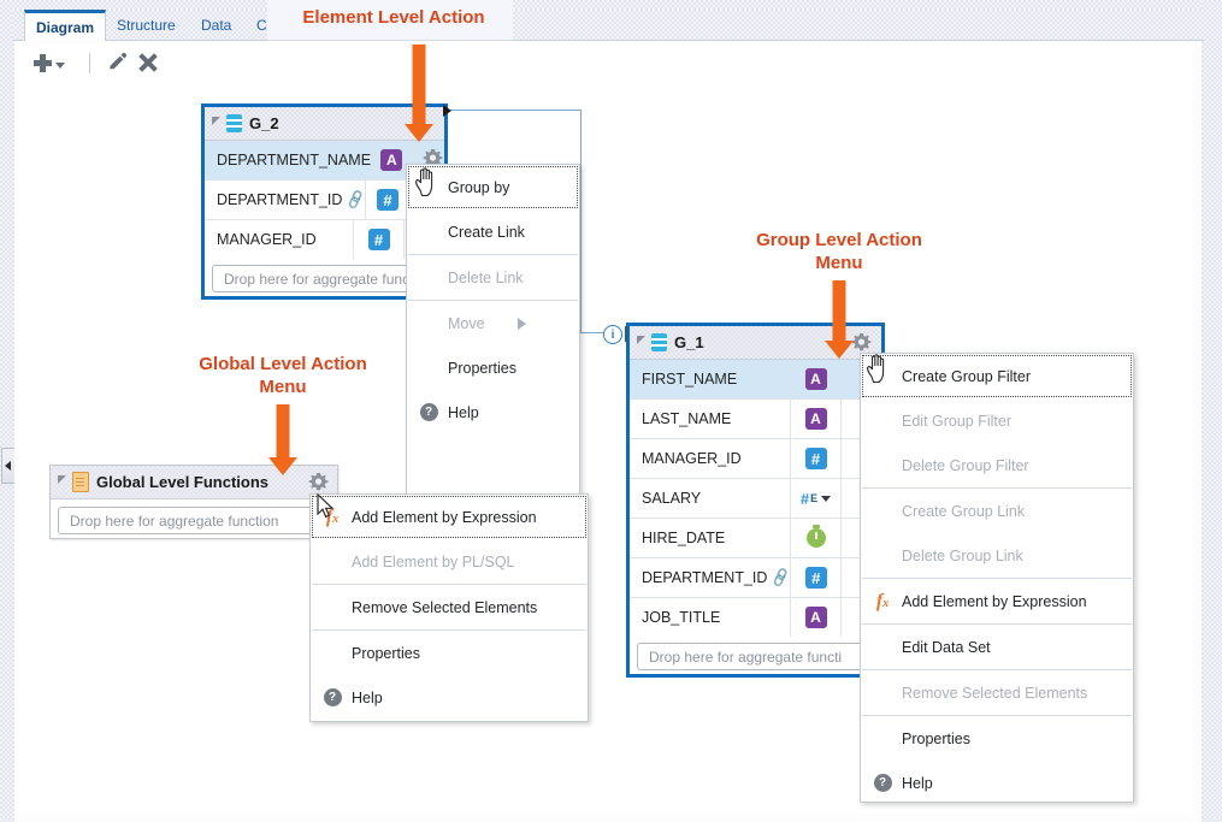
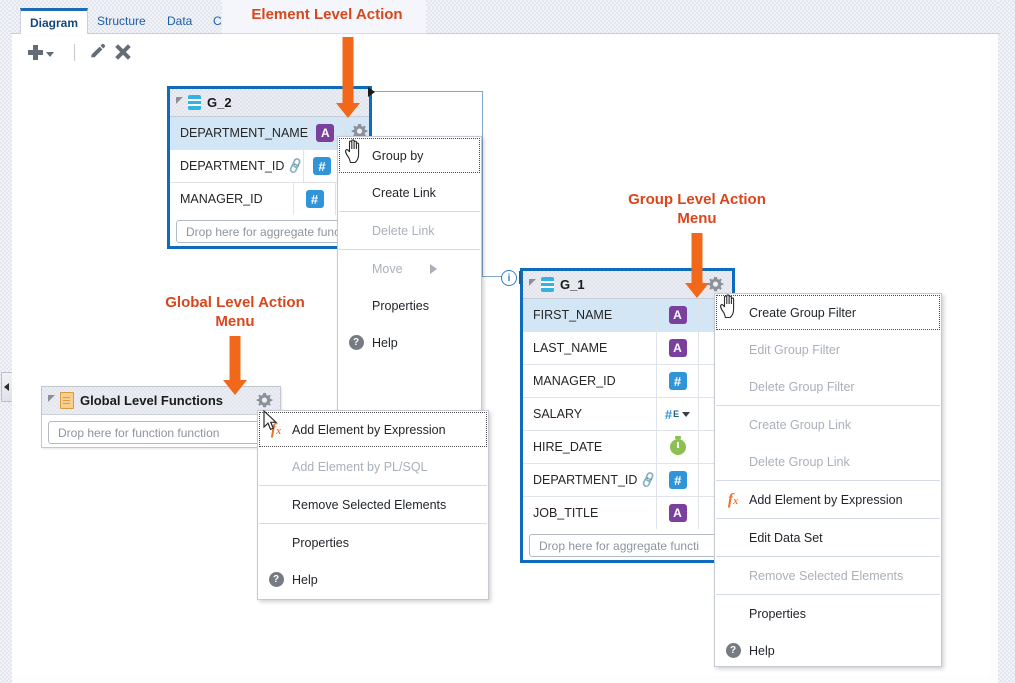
  Diagram
  Structure
  Data
  i
  G_2
  DEPARTMENT_NAME
  A
  DEPARTMENT_ID
  #
  MANAGER_ID
  #
  Drop here for aggregate fun
  G_1
  FIRST_NAME
  A
  LAST_NAME
  A
  MANAGER_ID
  #
  SALARY
  #
  E
  HIRE_DATE
  DEPARTMENT_ID
  #
  JOB_TITLE
  A
  Drop here for aggregate functi
  Global Level Functions
- Drop here for aggregate function
+ Drop here for function function
  Group by
  Create Link
  Delete Link
  Move
  Properties
  ?
  Help
  Create Group Filter
  Edit Group Filter
  Delete Group Filter
  Create Group Link
  Delete Group Link
  fx
  Add Element by Expression
  Edit Data Set
  Remove Selected Elements
  Properties
  ?
  Help
  fx
  Add Element by Expression
  Add Element by PL/SQL
  Remove Selected Elements
  Properties
  ?
  Help
  Element Level Action
  Group Level Action
  Menu
  Global Level Action
  Menu
